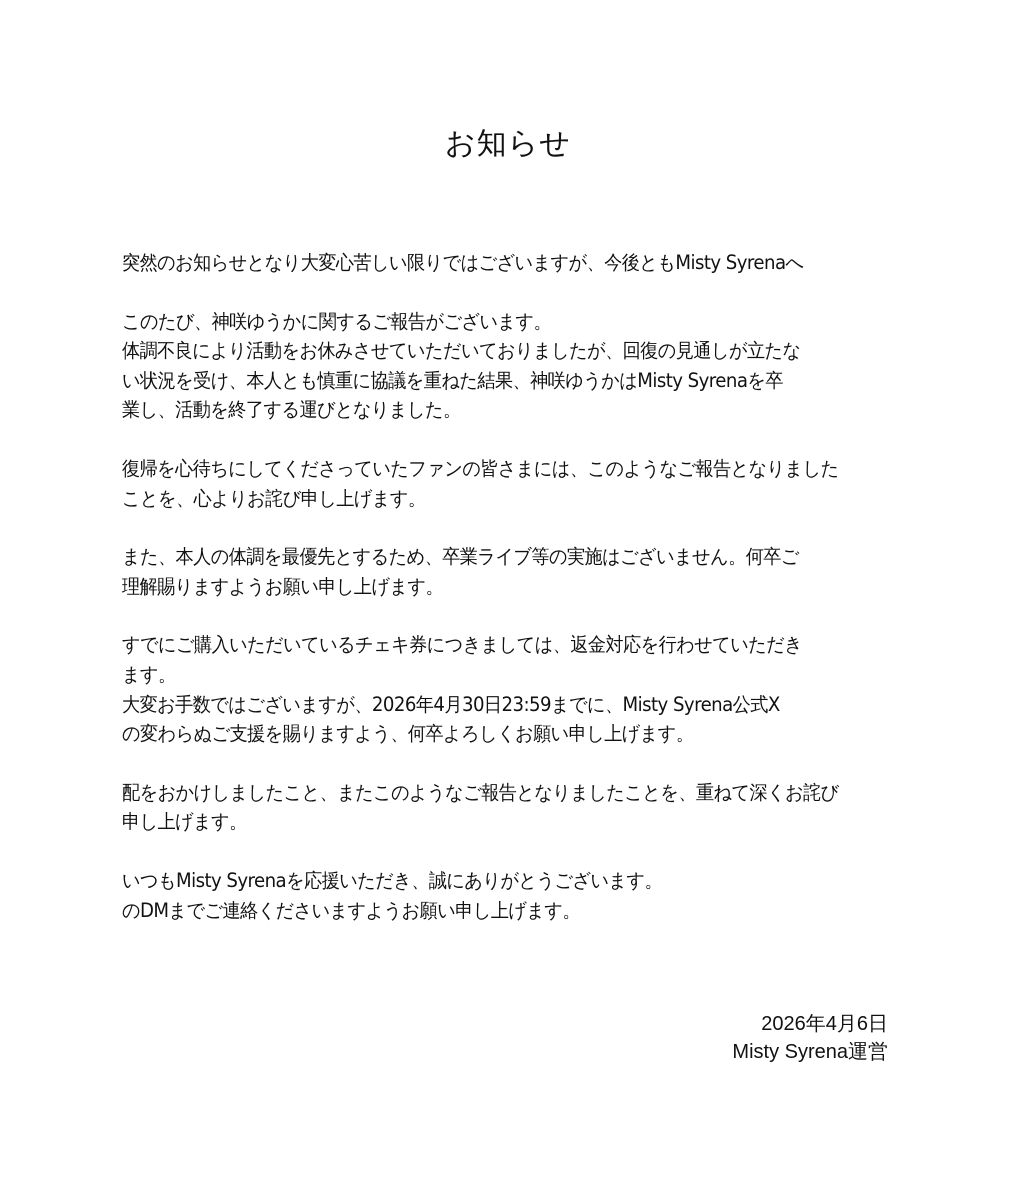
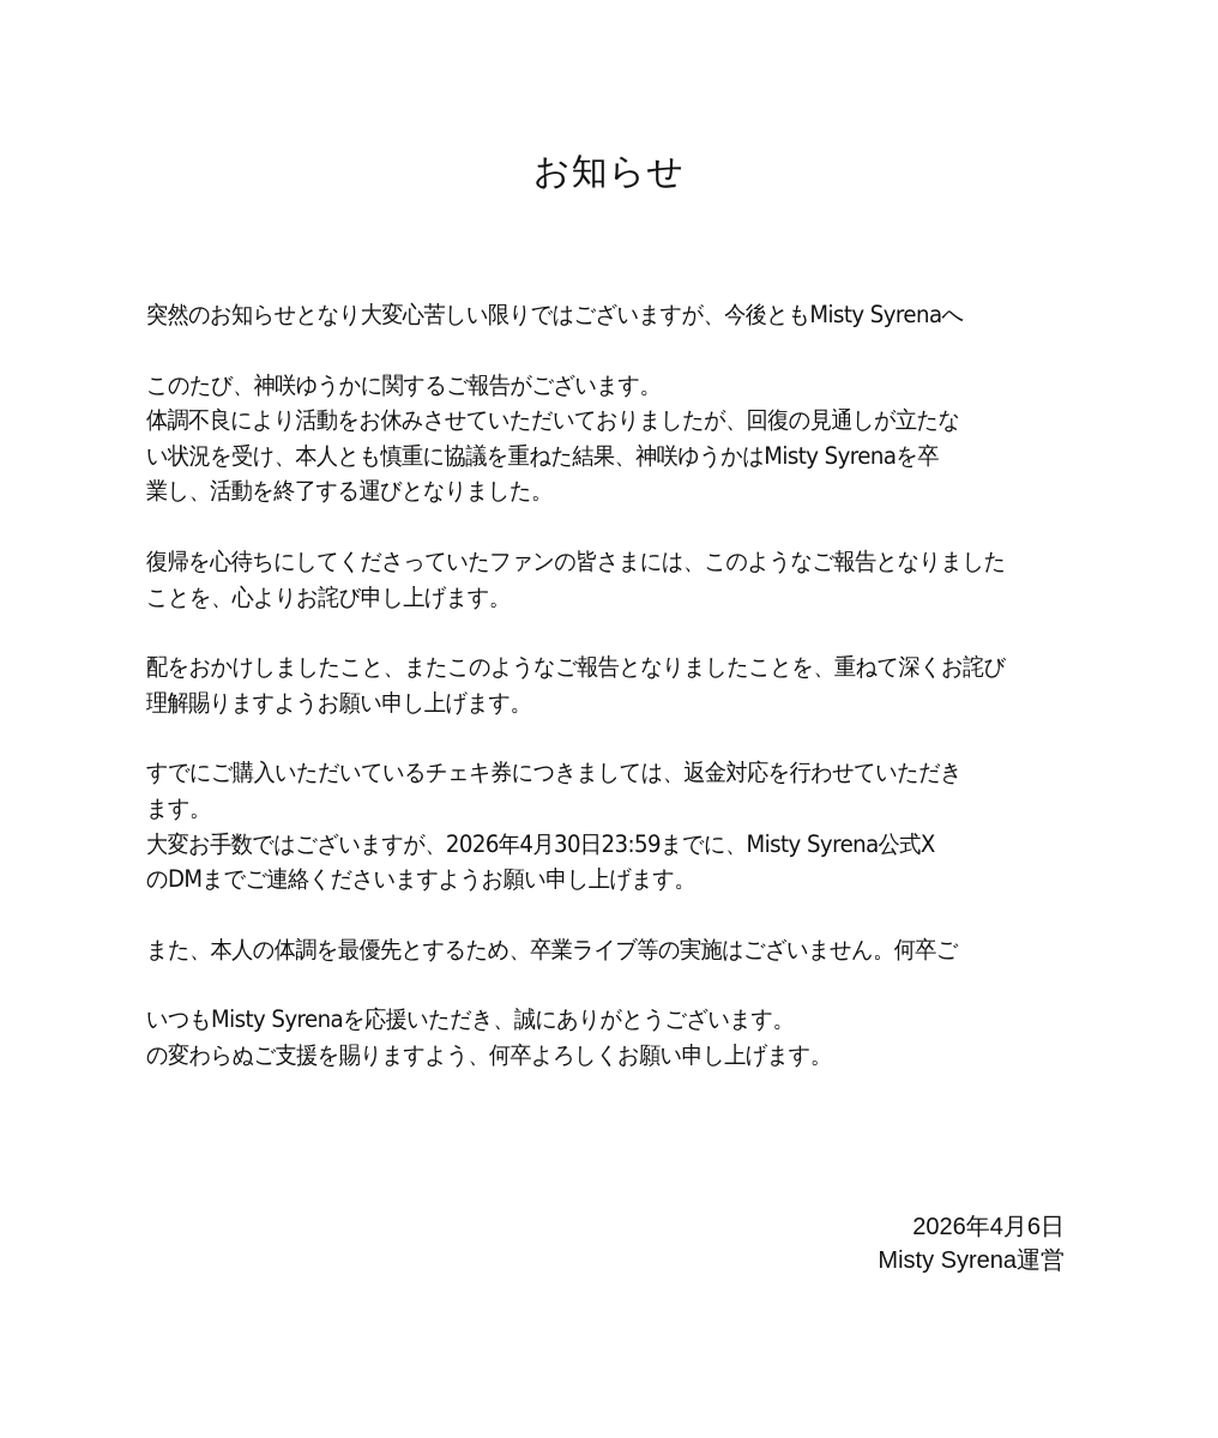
  お知らせ
  突然のお知らせとなり大変心苦しい限りではございますが、今後ともMisty Syrenaへ
  このたび、神咲ゆうかに関するご報告がございます。
  体調不良により活動をお休みさせていただいておりましたが、回復の見通しが立たな
  い状況を受け、本人とも慎重に協議を重ねた結果、神咲ゆうかはMisty Syrenaを卒
  業し、活動を終了する運びとなりました。
  復帰を心待ちにしてくださっていたファンの皆さまには、このようなご報告となりました
  ことを、心よりお詫び申し上げます。
- また、本人の体調を最優先とするため、卒業ライブ等の実施はございません。何卒ご
+ 配をおかけしましたこと、またこのようなご報告となりましたことを、重ねて深くお詫び
  理解賜りますようお願い申し上げます。
  すでにご購入いただいているチェキ券につきましては、返金対応を行わせていただき
  ます。
  大変お手数ではございますが、2026年4月30日23:59までに、Misty Syrena公式X
- の変わらぬご支援を賜りますよう、何卒よろしくお願い申し上げます。
+ のDMまでご連絡くださいますようお願い申し上げます。
- 配をおかけしましたこと、またこのようなご報告となりましたことを、重ねて深くお詫び
+ また、本人の体調を最優先とするため、卒業ライブ等の実施はございません。何卒ご
- 申し上げます。
  いつもMisty Syrenaを応援いただき、誠にありがとうございます。
- のDMまでご連絡くださいますようお願い申し上げます。
+ の変わらぬご支援を賜りますよう、何卒よろしくお願い申し上げます。
  2026年4月6日
  Misty Syrena運営
